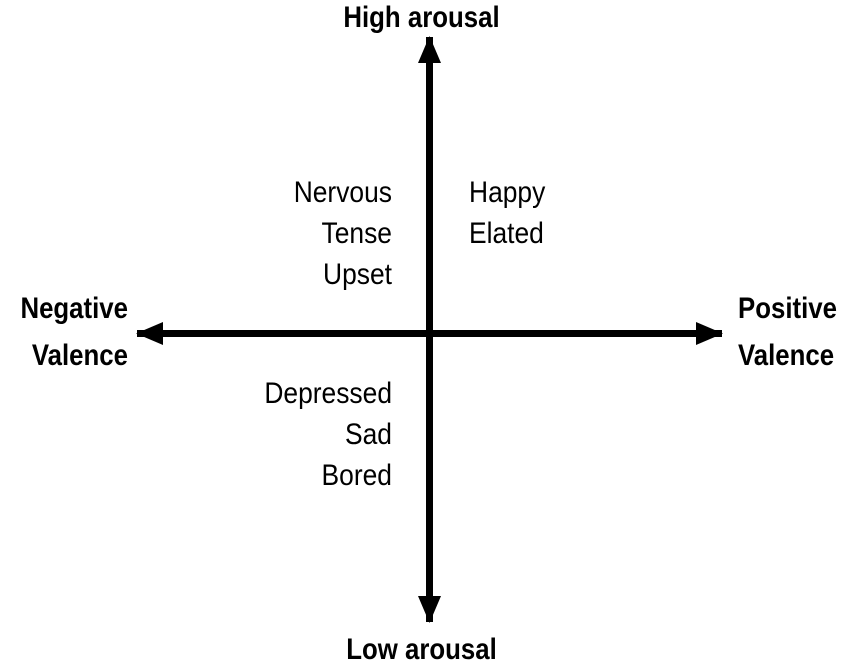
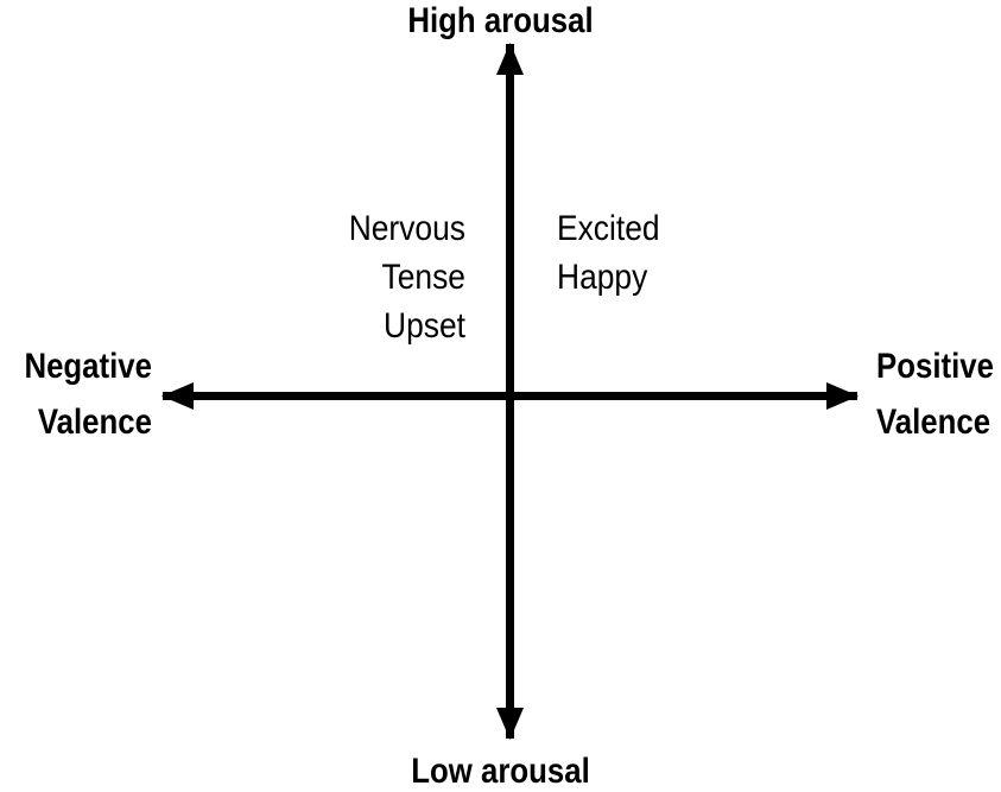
  High arousal
  Low arousal
  Negative
  Valence
  Positive
  Valence
  Nervous
  Tense
  Upset
+ Excited
  Happy
- Elated
- Depressed
- Sad
- Bored
